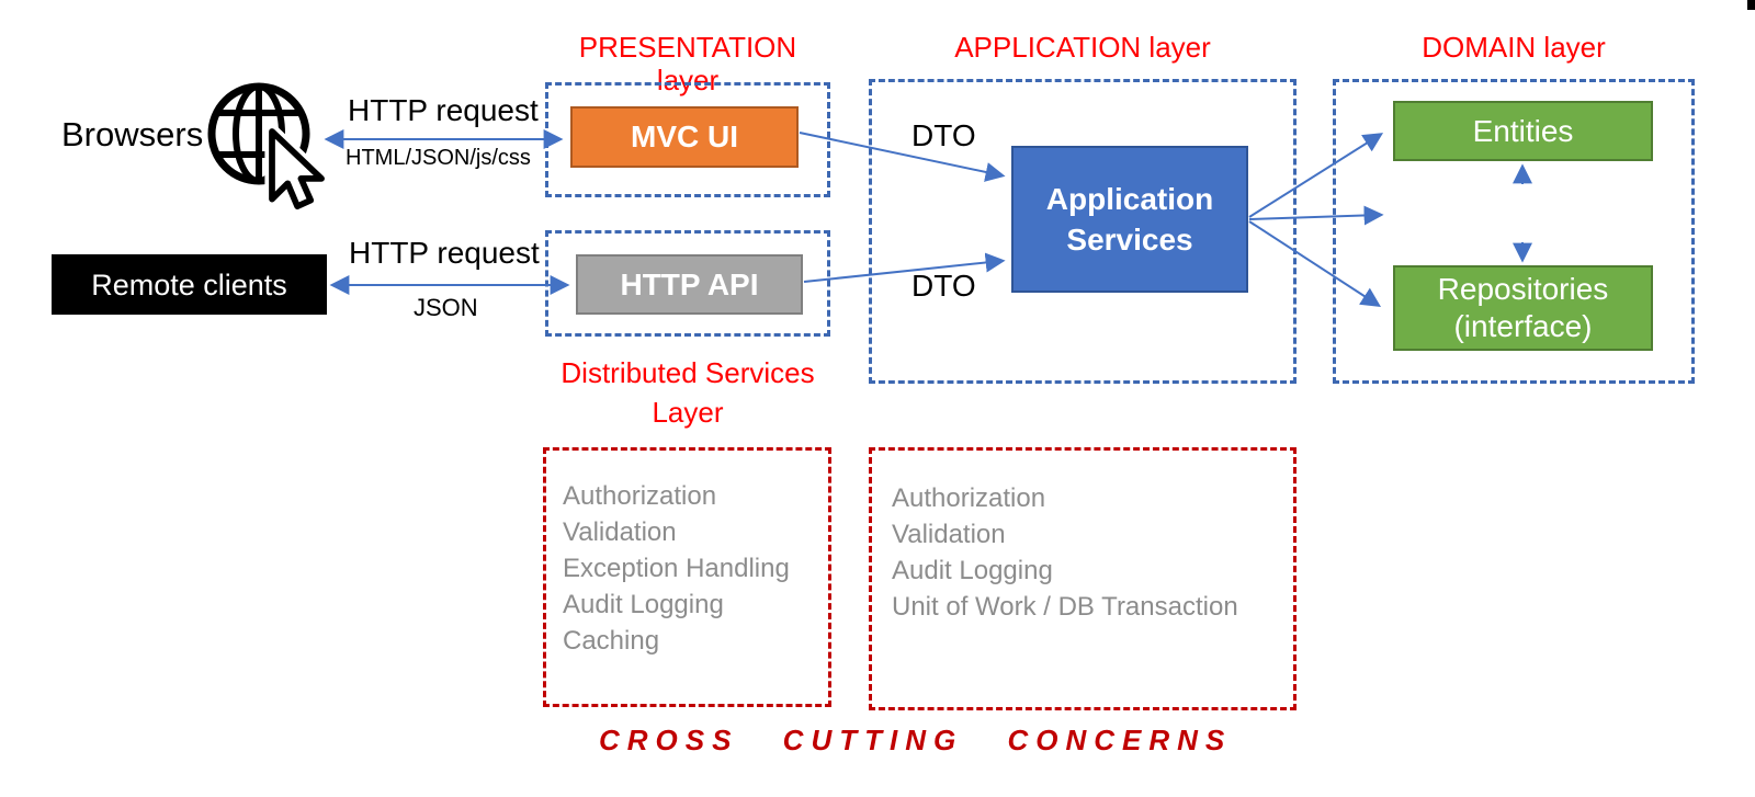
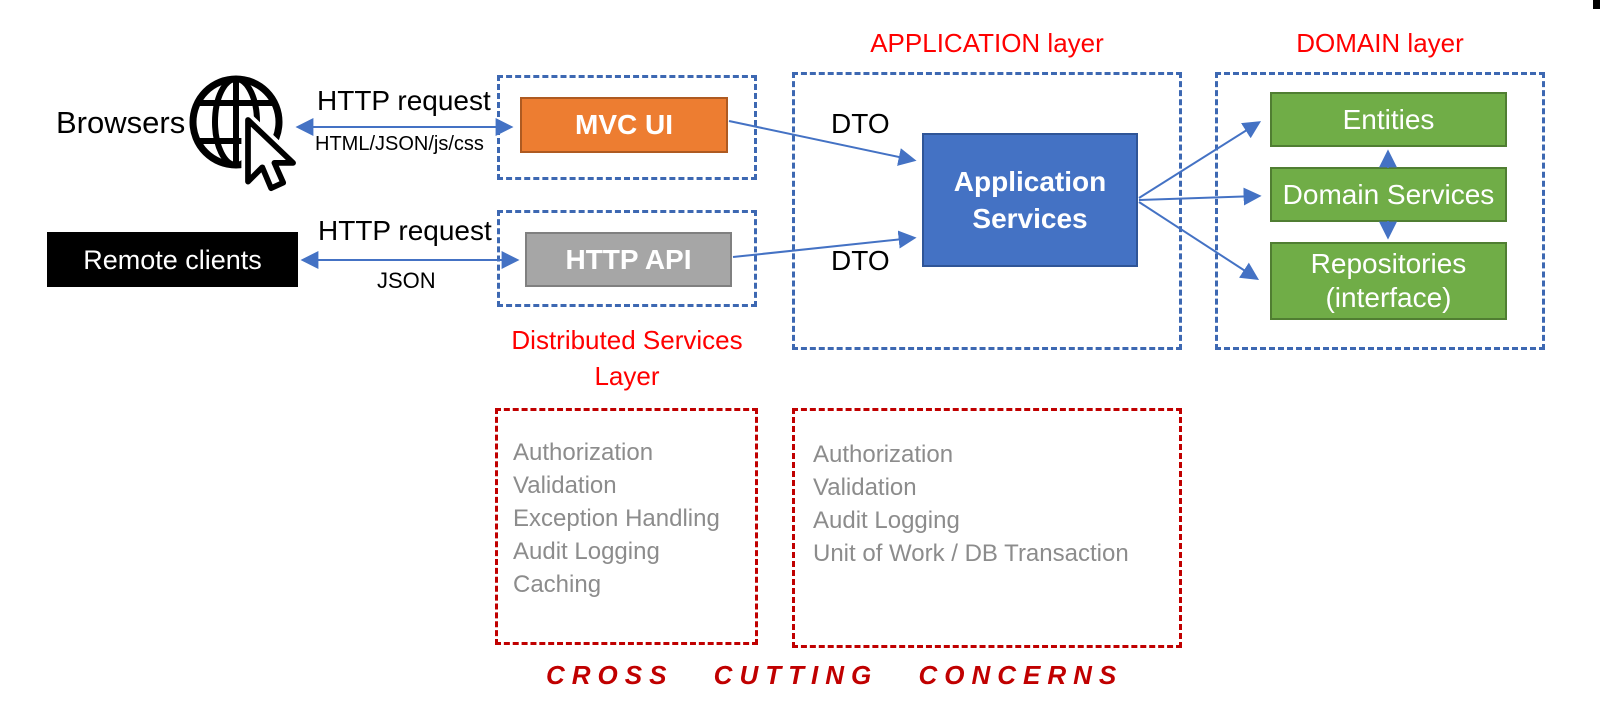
  Browsers
  Remote clients
  HTTP request
  HTML/JSON/js/css
  HTTP request
  JSON
  DTO
  DTO
- PRESENTATION layer
  MVC UI
  HTTP API
  Distributed Services Layer
  APPLICATION layer
  Application Services
  DOMAIN layer
  Entities
+ Domain Services
  Repositories (interface)
  Authorization
  Validation
  Exception Handling
  Audit Logging
  Caching
  Authorization
  Validation
  Audit Logging
  Unit of Work / DB Transaction
  CROSS CUTTING CONCERNS
